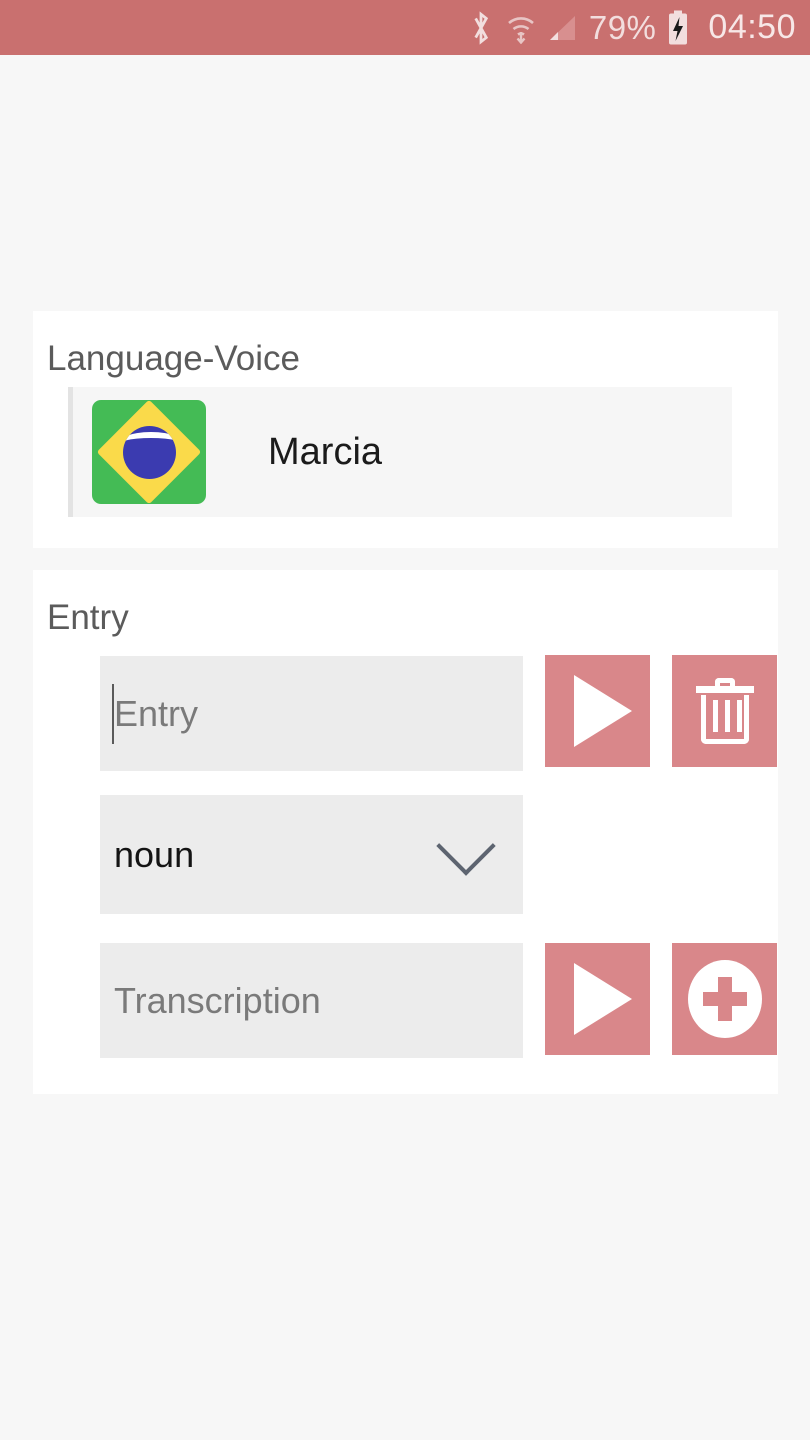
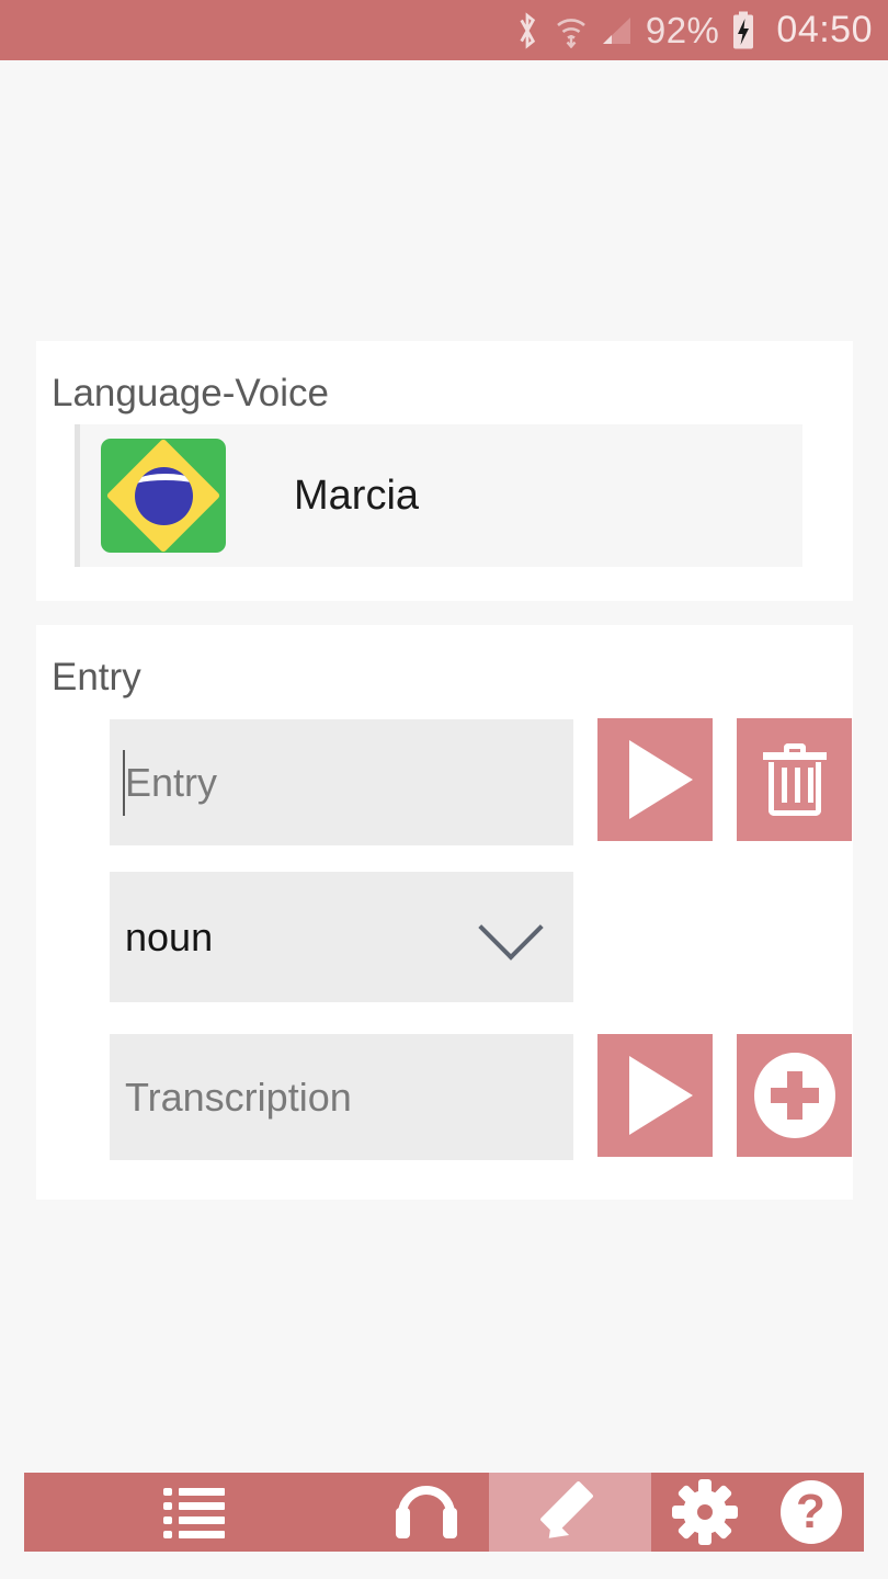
- 79%
+ 92%
  04:50
  Language-Voice
  Marcia
  Entry
  Entry
  noun
  Transcription
+ ?
